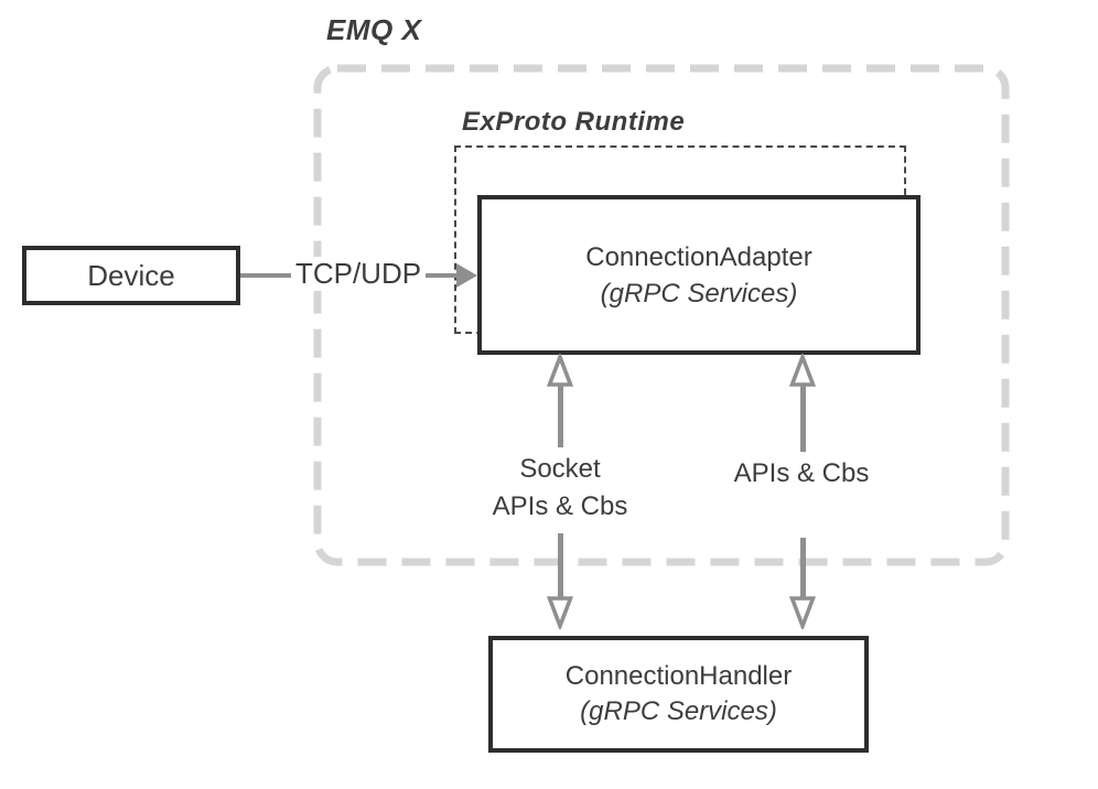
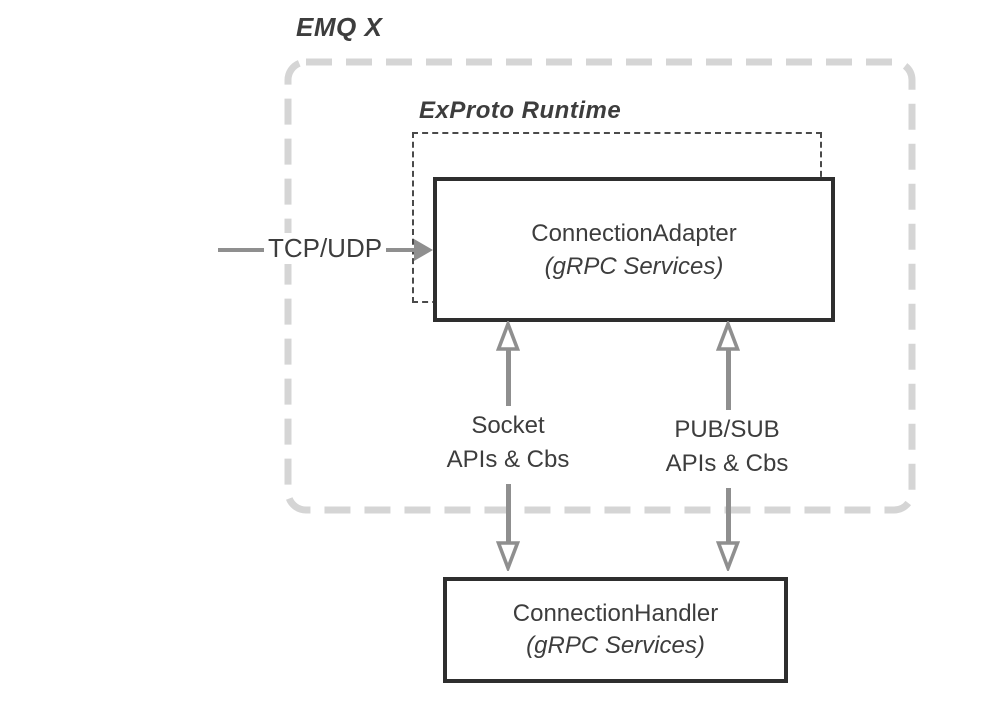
  EMQ X
  ExProto Runtime
  ConnectionAdapter
  (gRPC Services)
- Device
  TCP/UDP
  Socket
  APIs & Cbs
+ PUB/SUB
  APIs & Cbs
  ConnectionHandler
  (gRPC Services)
